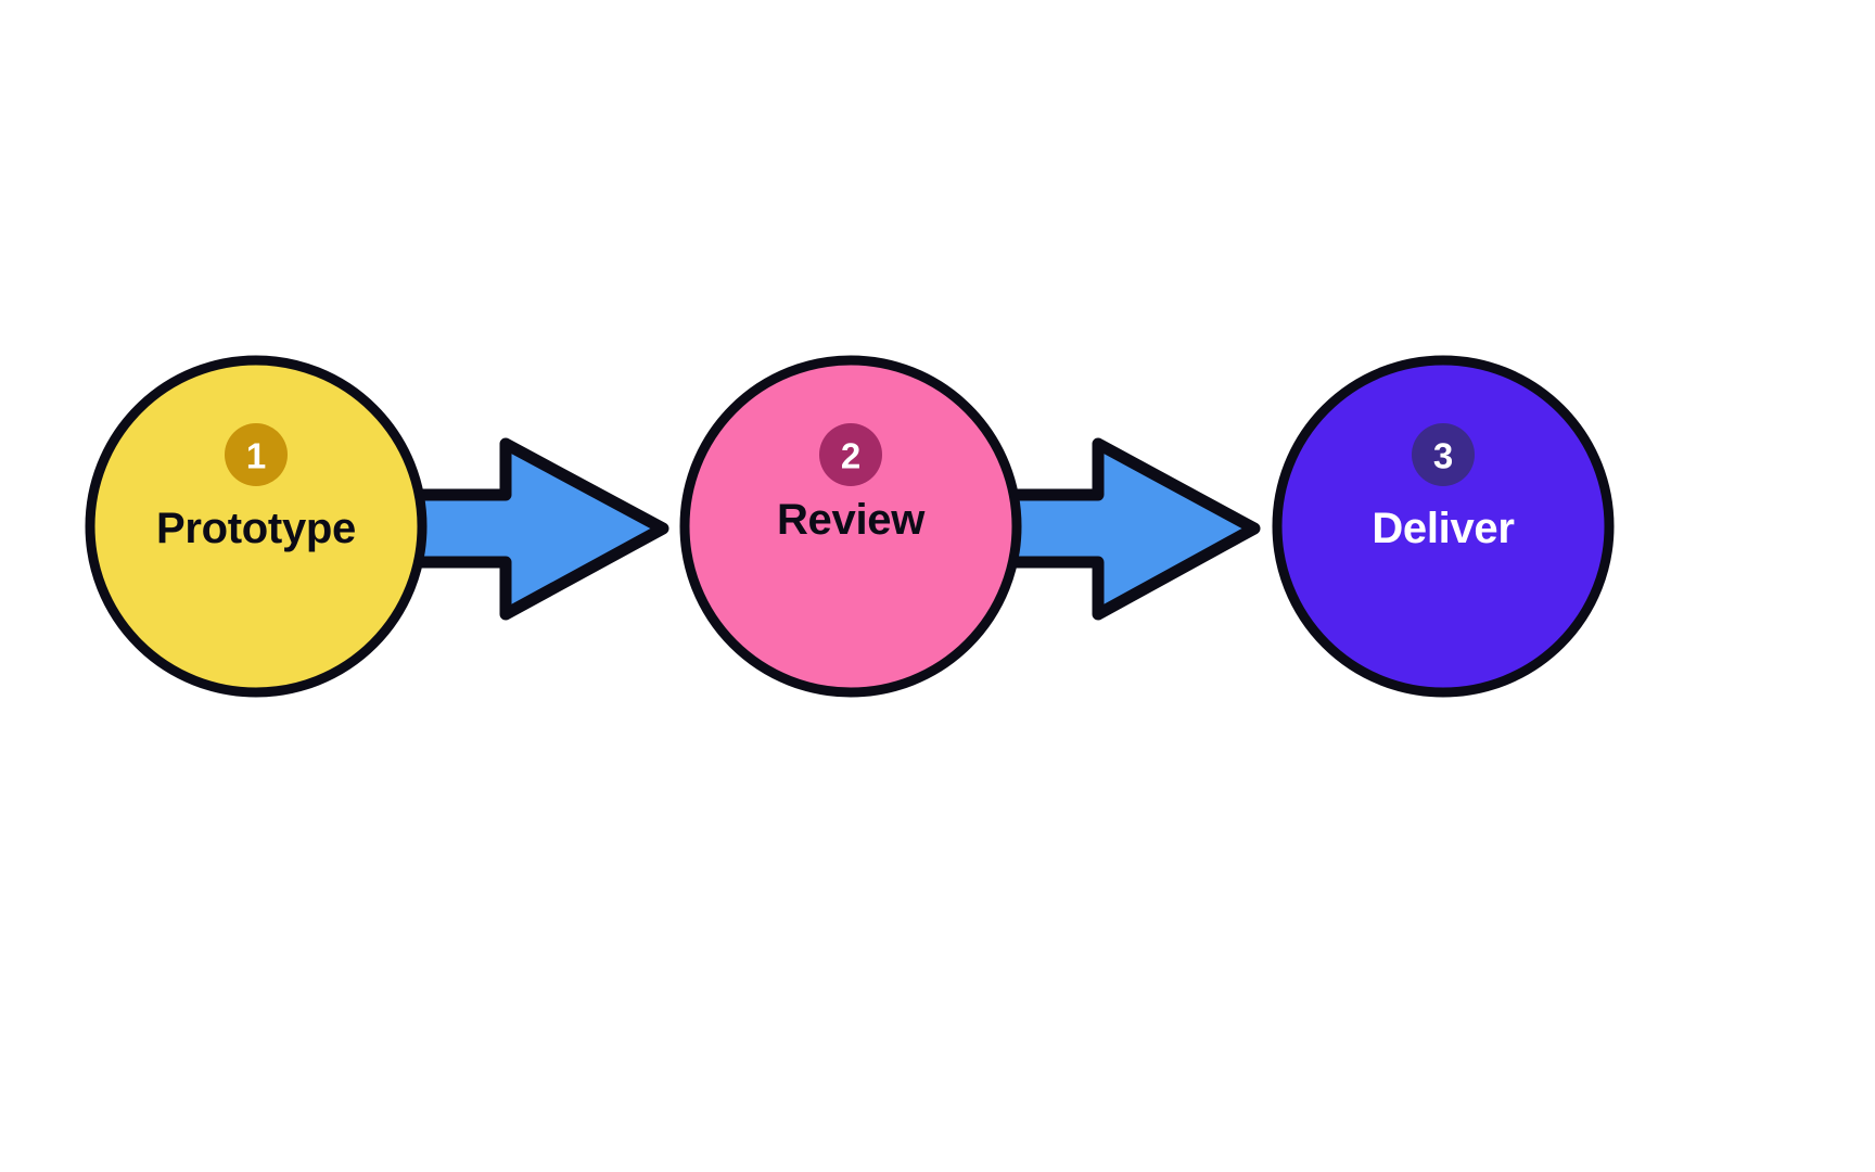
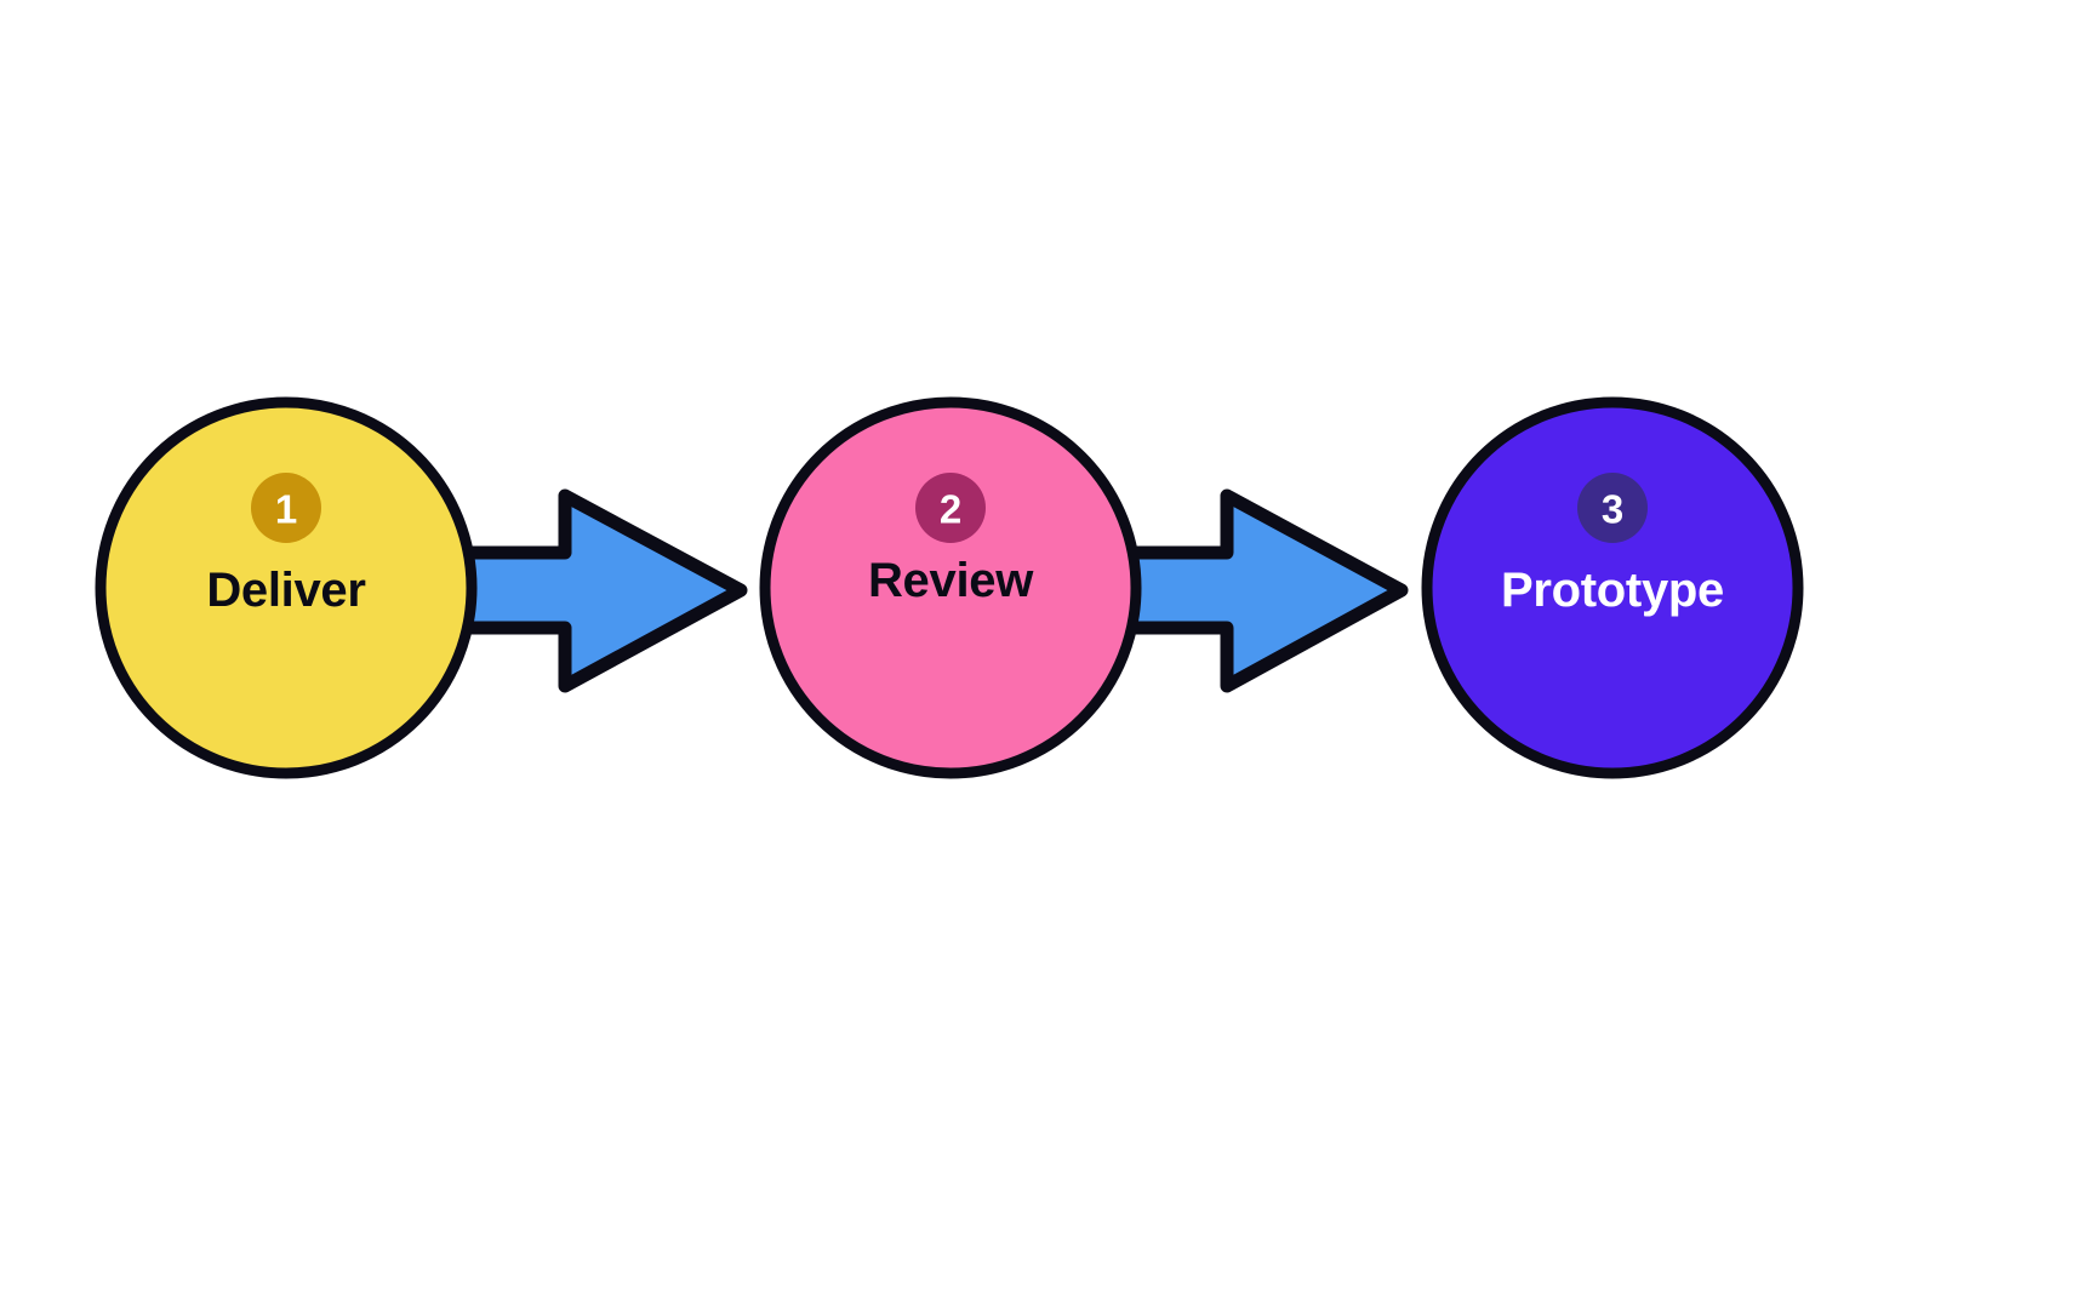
  1
- Prototype
+ Deliver
  2
  Review
  3
- Deliver
+ Prototype
